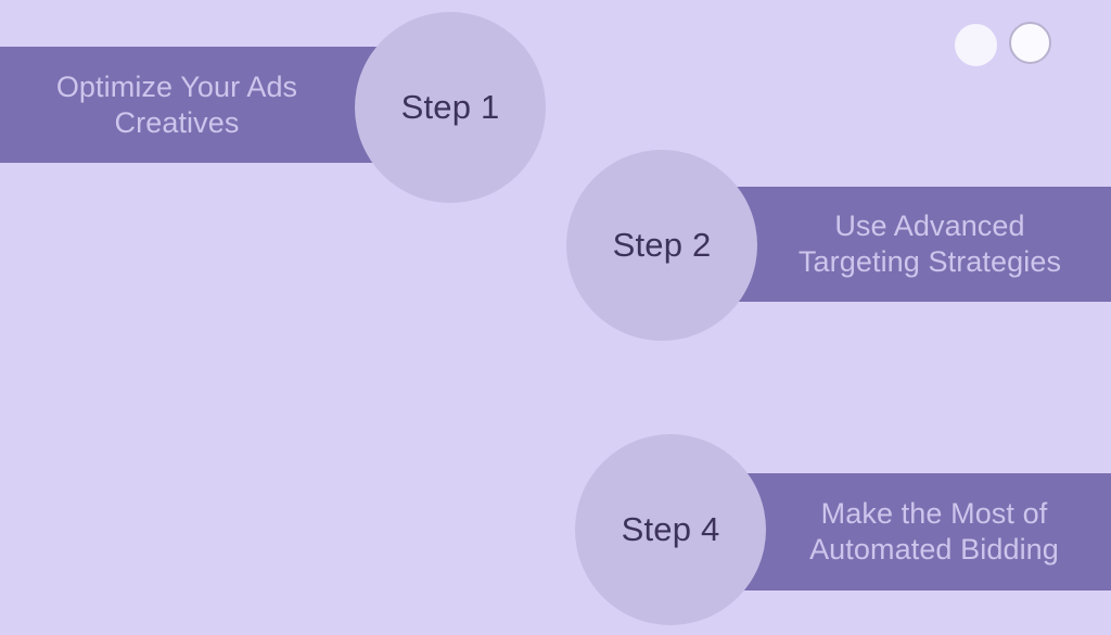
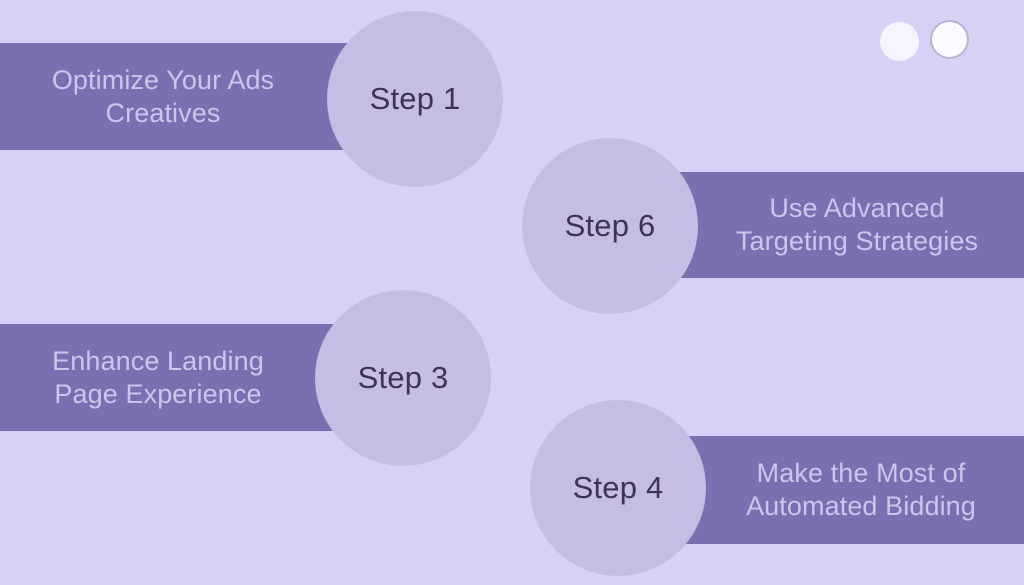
  Optimize Your Ads
  Creatives
  Step 1
  Use Advanced
  Targeting Strategies
- Step 2
+ Step 6
+ Enhance Landing
+ Page Experience
+ Step 3
  Make the Most of
  Automated Bidding
  Step 4
